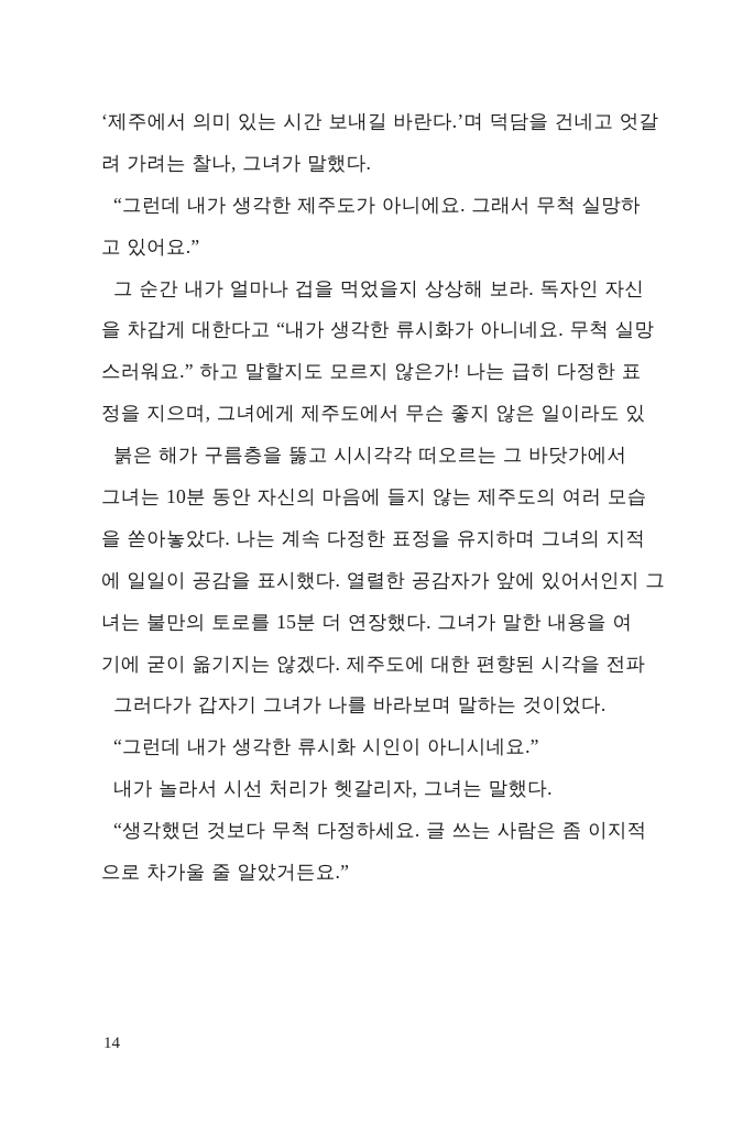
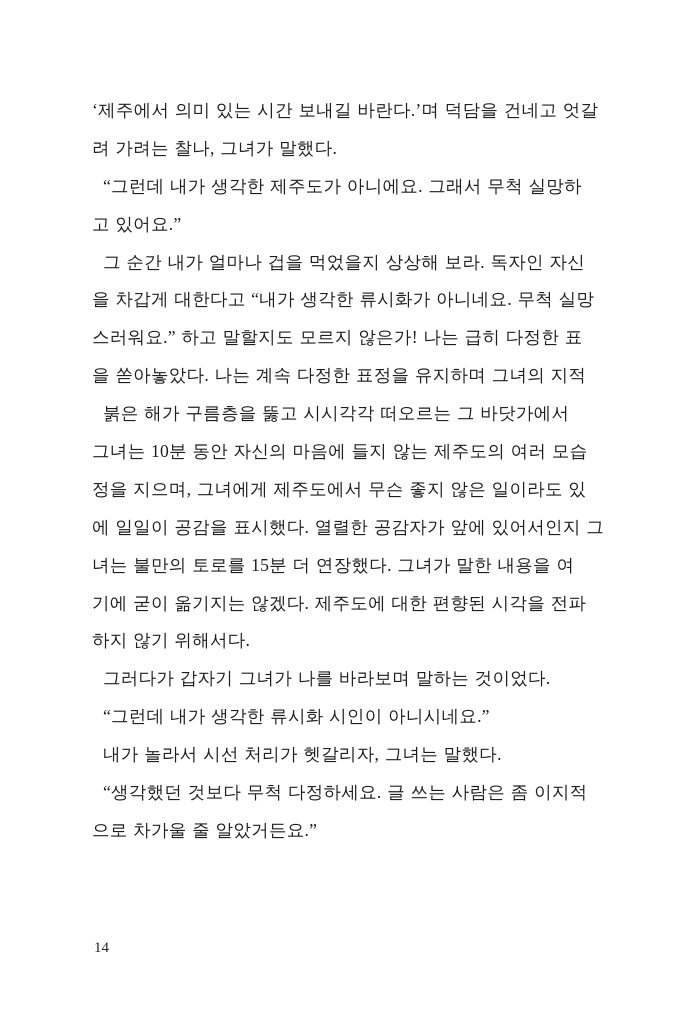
  ‘제주에서 의미 있는 시간 보내길 바란다.’며 덕담을 건네고 엇갈
  려 가려는 찰나, 그녀가 말했다.
  “그런데 내가 생각한 제주도가 아니에요. 그래서 무척 실망하
  고 있어요.”
  그 순간 내가 얼마나 겁을 먹었을지 상상해 보라. 독자인 자신
  을 차갑게 대한다고 “내가 생각한 류시화가 아니네요. 무척 실망
  스러워요.” 하고 말할지도 모르지 않은가! 나는 급히 다정한 표
- 정을 지으며, 그녀에게 제주도에서 무슨 좋지 않은 일이라도 있
+ 을 쏟아놓았다. 나는 계속 다정한 표정을 유지하며 그녀의 지적
  붉은 해가 구름층을 뚫고 시시각각 떠오르는 그 바닷가에서
  그녀는 10분 동안 자신의 마음에 들지 않는 제주도의 여러 모습
- 을 쏟아놓았다. 나는 계속 다정한 표정을 유지하며 그녀의 지적
+ 정을 지으며, 그녀에게 제주도에서 무슨 좋지 않은 일이라도 있
  에 일일이 공감을 표시했다. 열렬한 공감자가 앞에 있어서인지 그
  녀는 불만의 토로를 15분 더 연장했다. 그녀가 말한 내용을 여
  기에 굳이 옮기지는 않겠다. 제주도에 대한 편향된 시각을 전파
+ 하지 않기 위해서다.
  그러다가 갑자기 그녀가 나를 바라보며 말하는 것이었다.
  “그런데 내가 생각한 류시화 시인이 아니시네요.”
  내가 놀라서 시선 처리가 헷갈리자, 그녀는 말했다.
  “생각했던 것보다 무척 다정하세요. 글 쓰는 사람은 좀 이지적
  으로 차가울 줄 알았거든요.”
  14
